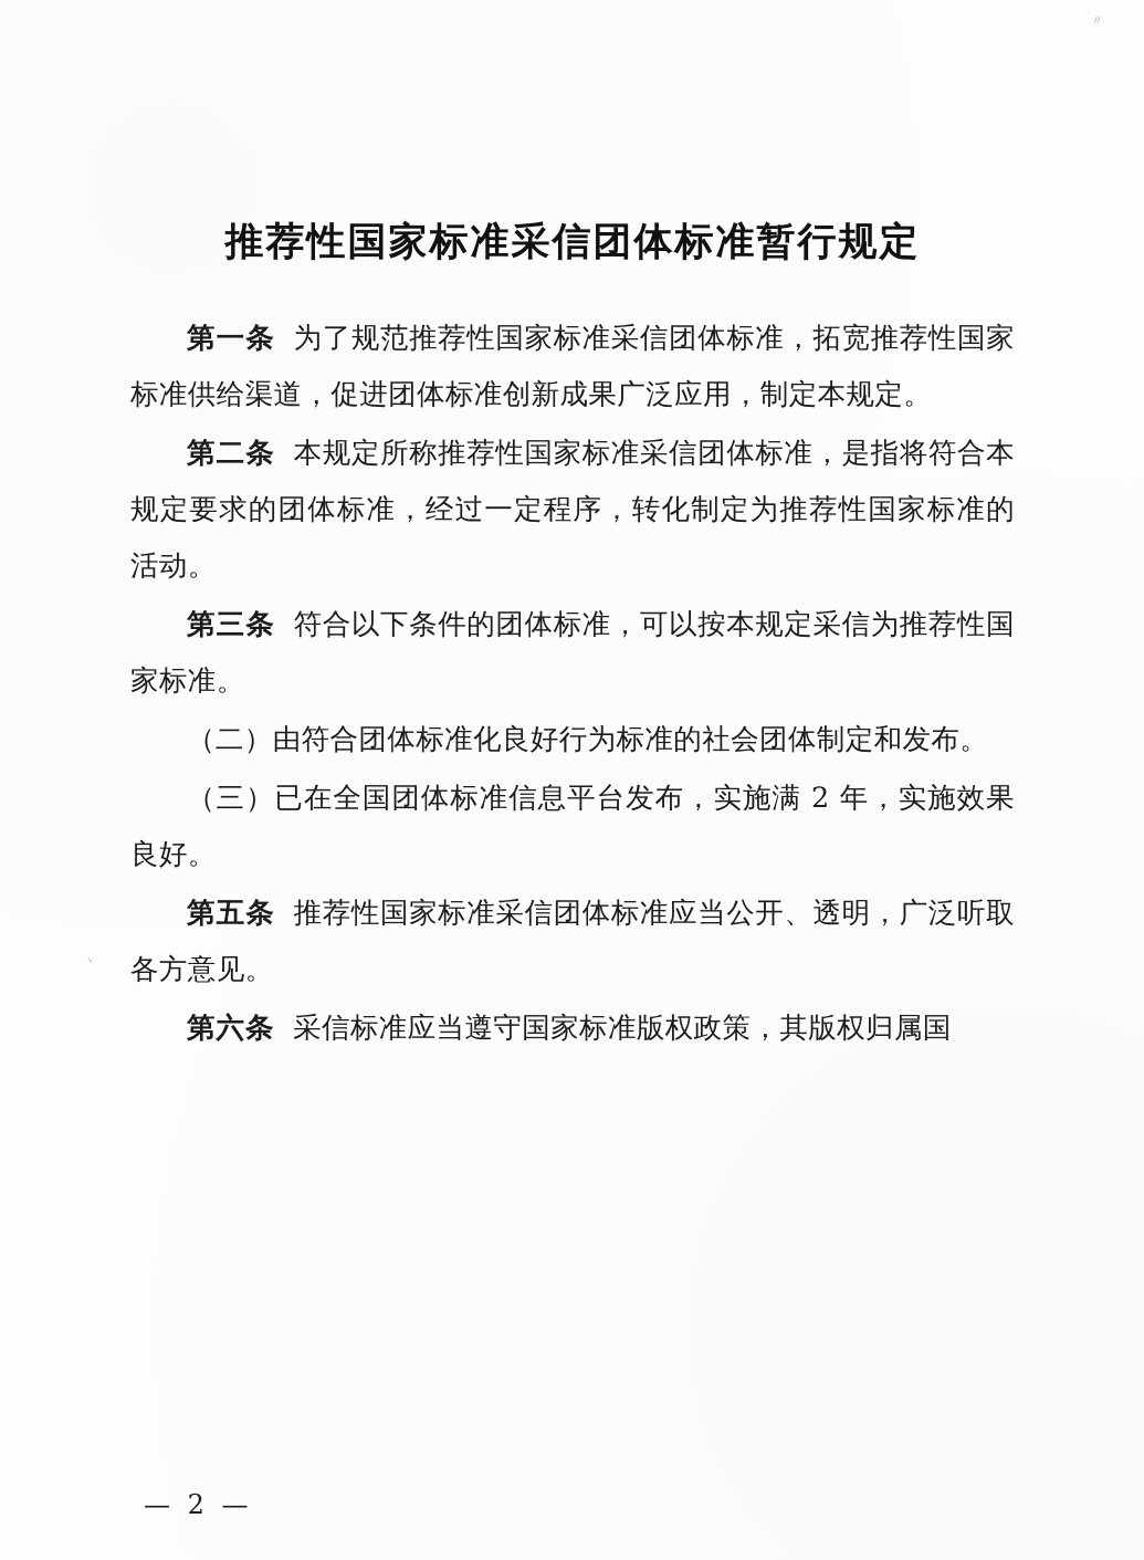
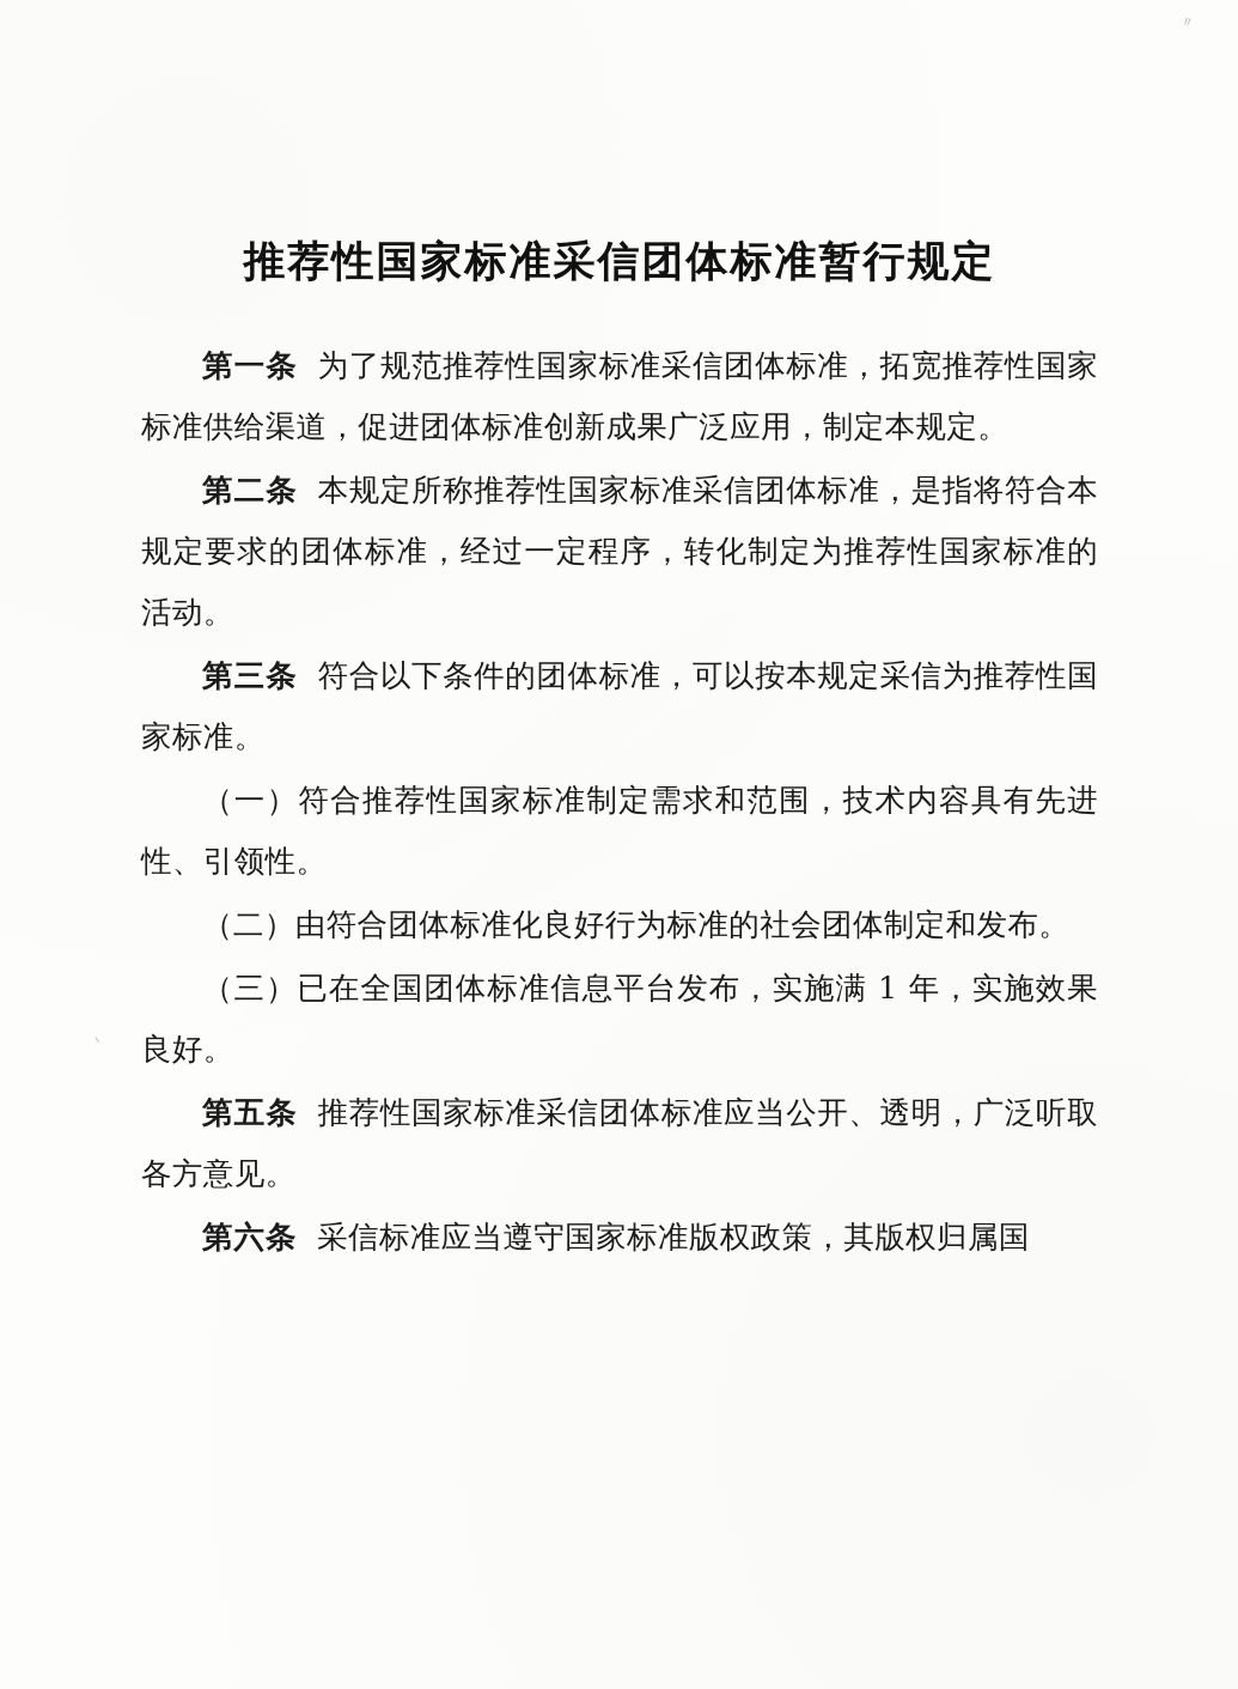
  丶
  推荐性国家标准采信团体标准暂行规定
  第一条 为了规范推荐性国家标准采信团体标准，拓宽推荐性国家标准供给渠道，促进团体标准创新成果广泛应用，制定本规定。
  第二条 本规定所称推荐性国家标准采信团体标准，是指将符合本规定要求的团体标准，经过一定程序，转化制定为推荐性国家标准的活动。
  第三条 符合以下条件的团体标准，可以按本规定采信为推荐性国家标准。
+ （一）符合推荐性国家标准制定需求和范围，技术内容具有先进性、引领性。
  （二）由符合团体标准化良好行为标准的社会团体制定和发布。
- （三）已在全国团体标准信息平台发布，实施满 2 年，实施效果良好。
+ （三）已在全国团体标准信息平台发布，实施满 1 年，实施效果良好。
  第五条 推荐性国家标准采信团体标准应当公开、透明，广泛听取各方意见。
  第六条 采信标准应当遵守国家标准版权政策，其版权归属国
- — 2 —
